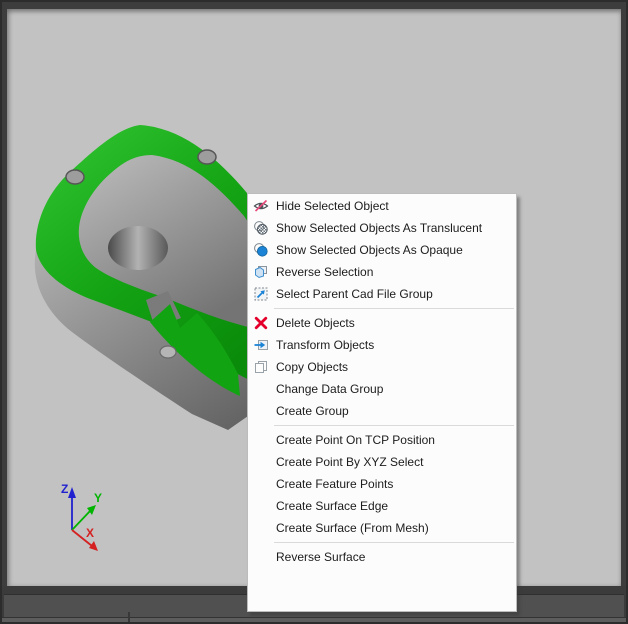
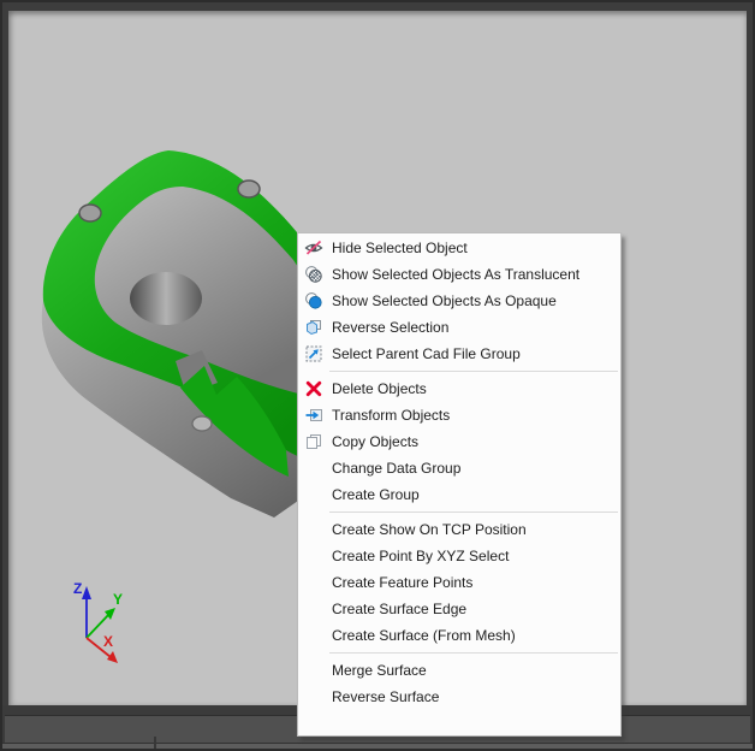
  Z
  Y
  X
  Hide Selected Object
  Show Selected Objects As Translucent
  Show Selected Objects As Opaque
  Reverse Selection
  Select Parent Cad File Group
  Delete Objects
  Transform Objects
  Copy Objects
  Change Data Group
  Create Group
- Create Point On TCP Position
+ Create Show On TCP Position
  Create Point By XYZ Select
  Create Feature Points
  Create Surface Edge
  Create Surface (From Mesh)
+ Merge Surface
  Reverse Surface
